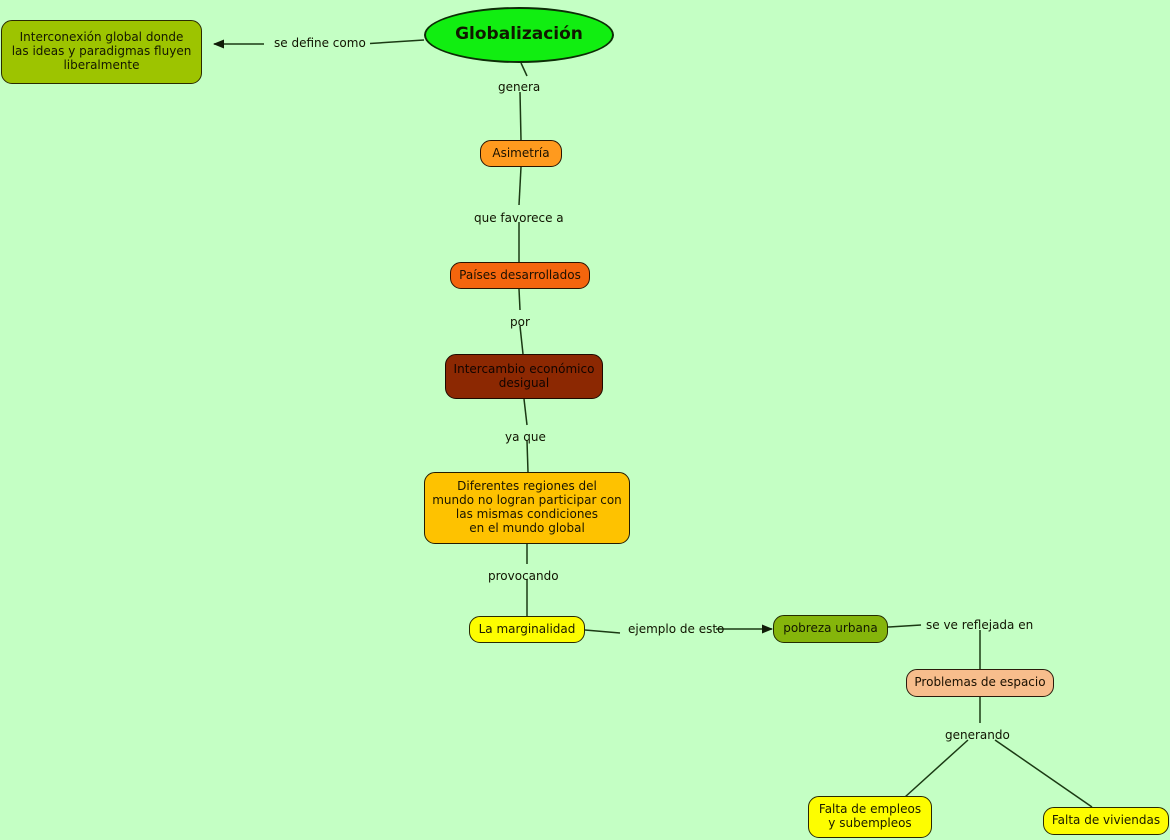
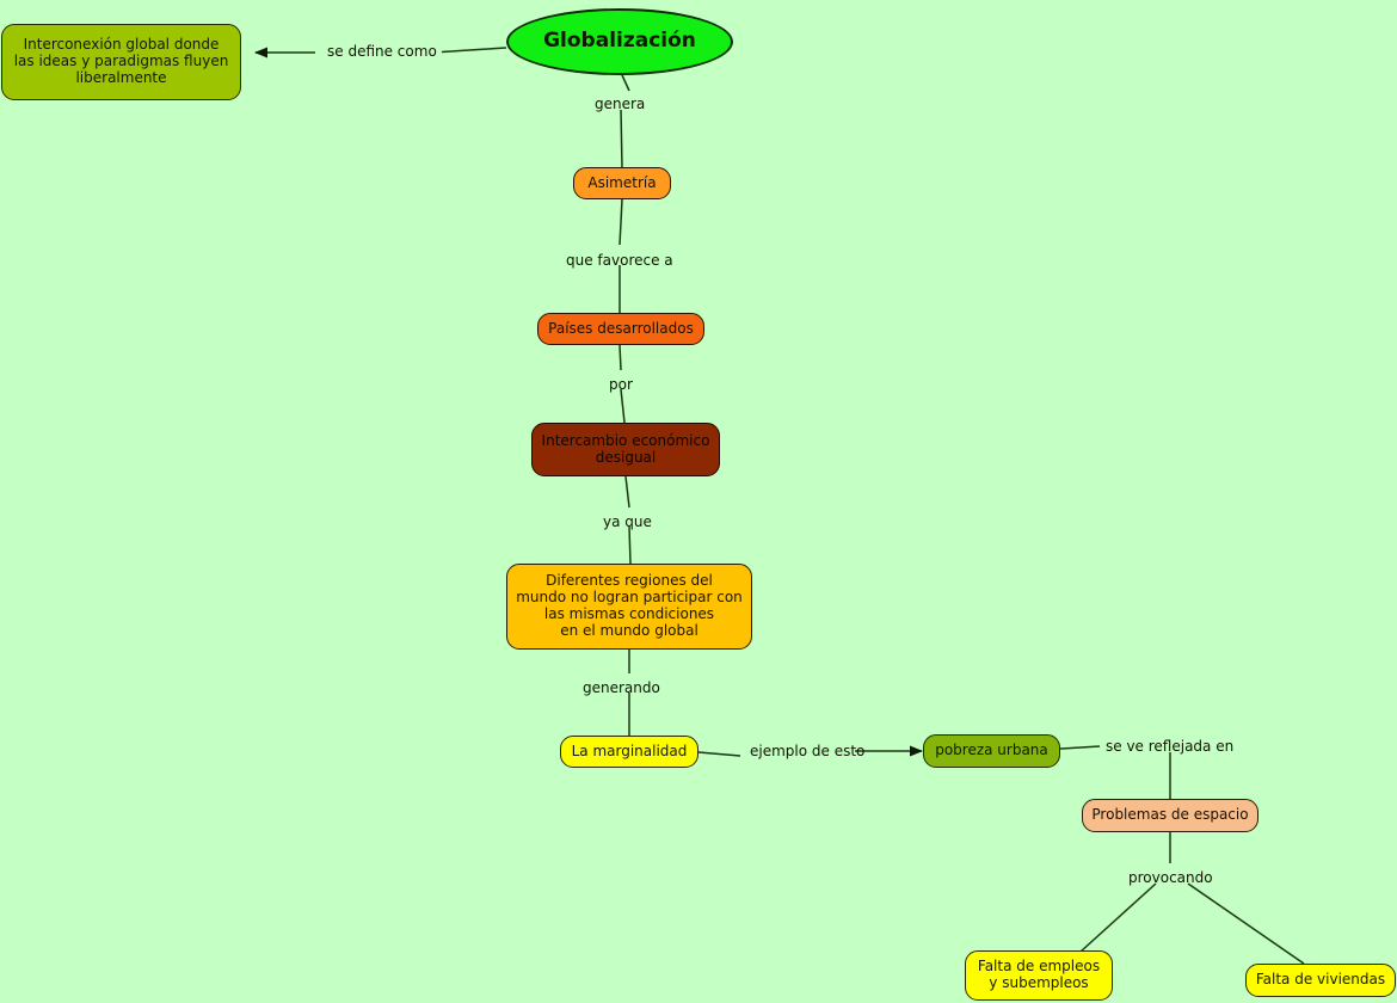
  Globalización
  Interconexión global donde
  las ideas y paradigmas fluyen
  liberalmente
  Asimetría
  Países desarrollados
  Intercambio económico
  desigual
  Diferentes regiones del
  mundo no logran participar con
  las mismas condiciones
  en el mundo global
  La marginalidad
  pobreza urbana
  Problemas de espacio
  Falta de empleos
  y subempleos
  Falta de viviendas
  se define como
  genera
  que favorece a
  por
  ya que
- provocando
+ generando
  ejemplo de esto
  se ve reflejada en
- generando
+ provocando
